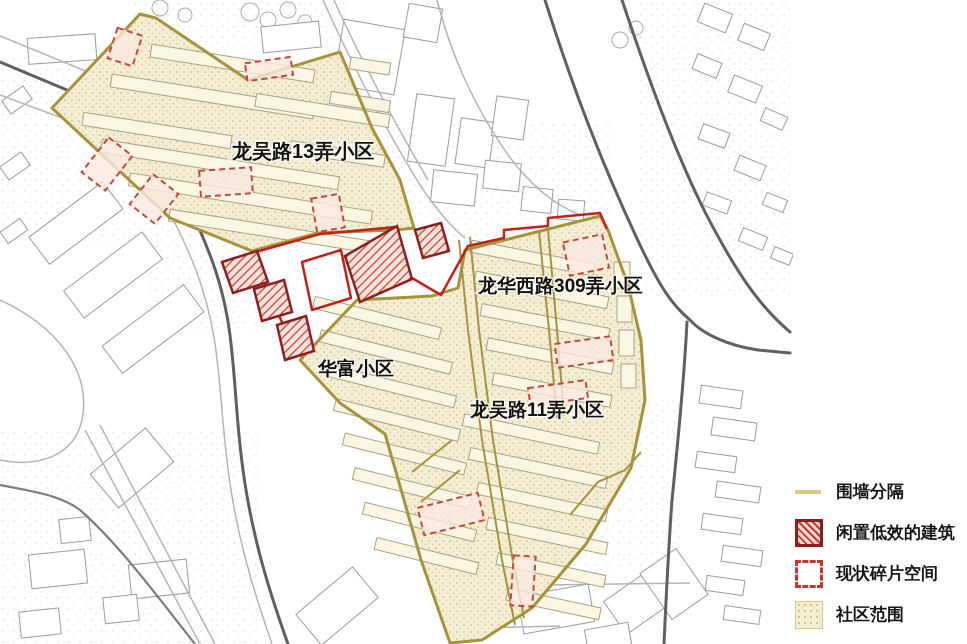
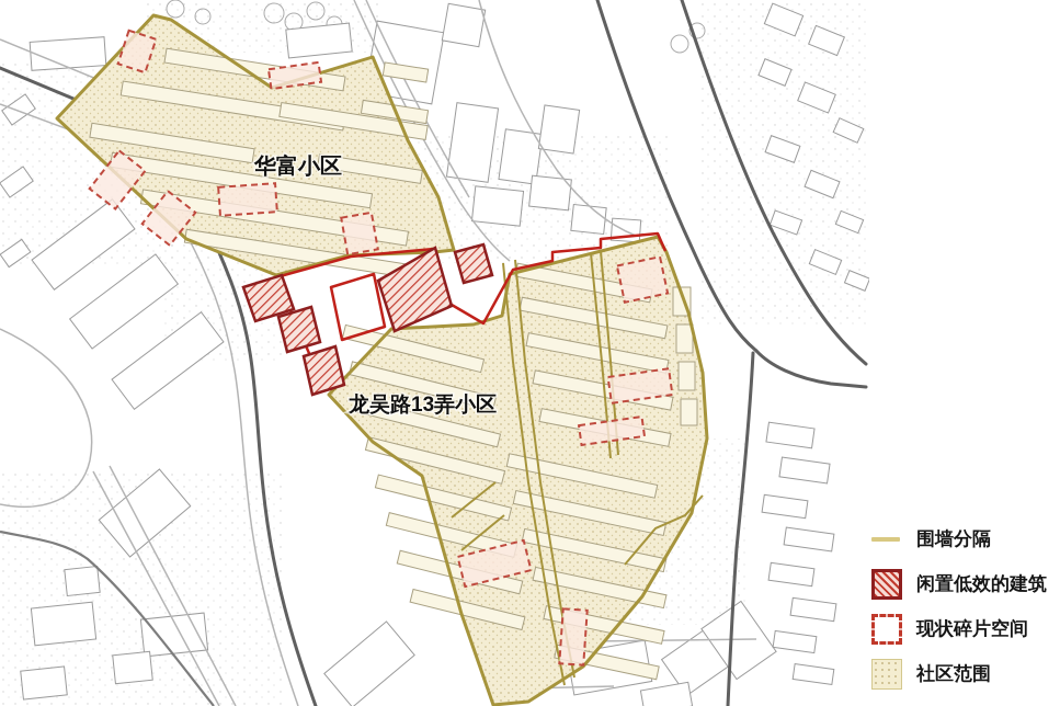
- 龙吴路13弄小区
+ 华富小区
- 龙华西路309弄小区
- 华富小区
+ 龙吴路13弄小区
- 龙吴路11弄小区
  围墙分隔
  闲置低效的建筑
  现状碎片空间
  社区范围
